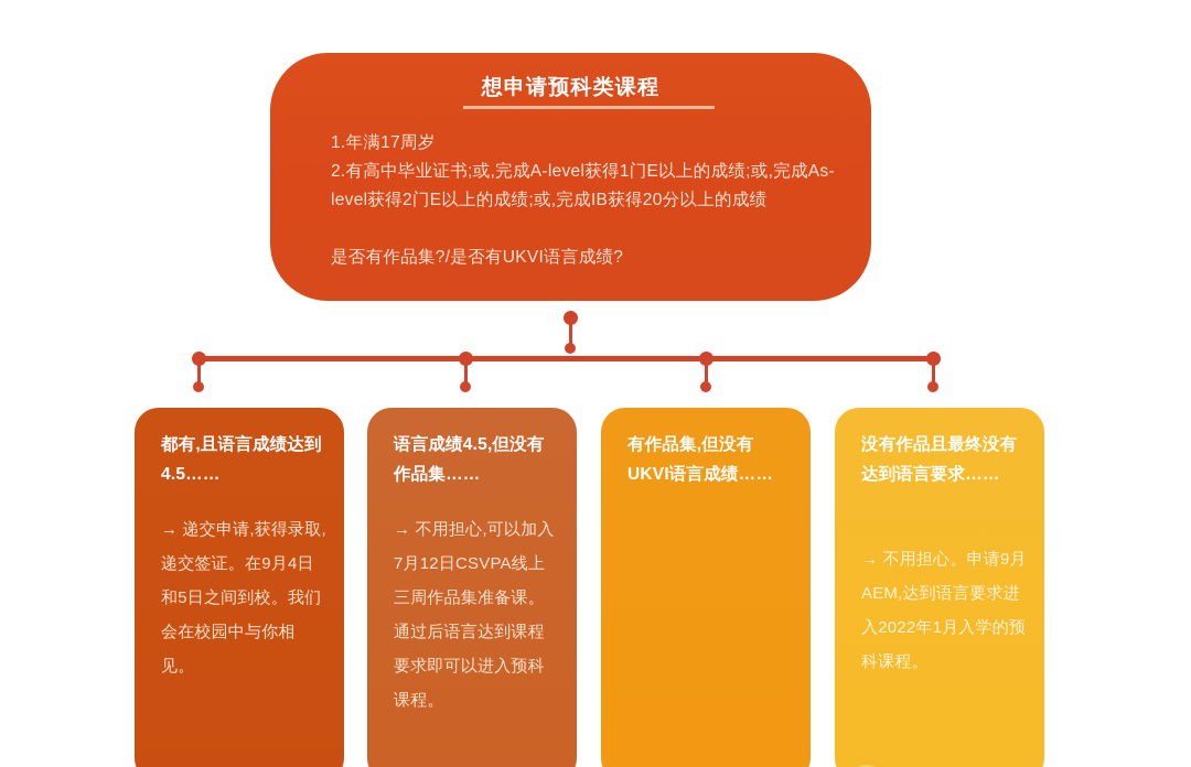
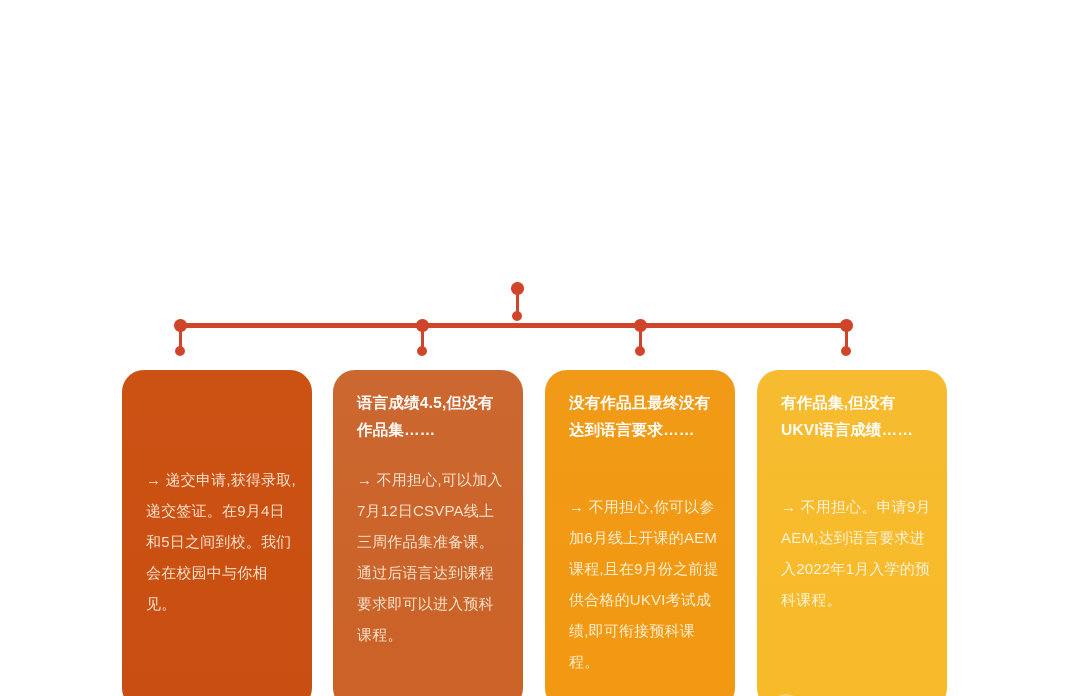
- 想申请预科类课程
- 1.年满17周岁
- 2.有高中毕业证书;或,完成A-level获得1门E以上的成绩;或,完成As-level获得2门E以上的成绩;或,完成IB获得20分以上的成绩
- 是否有作品集?/是否有UKVI语言成绩?
- 都有,且语言成绩达到4.5……
  → 递交申请,获得录取,递交签证。在9月4日和5日之间到校。我们会在校园中与你相见。
  语言成绩4.5,但没有作品集……
  → 不用担心,可以加入7月12日CSVPA线上三周作品集准备课。通过后语言达到课程要求即可以进入预科课程。
- 有作品集,但没有UKVI语言成绩……
+ 没有作品且最终没有达到语言要求……
+ → 不用担心,你可以参加6月线上开课的AEM课程,且在9月份之前提供合格的UKVI考试成绩,即可衔接预科课程。
- 没有作品且最终没有达到语言要求……
+ 有作品集,但没有UKVI语言成绩……
  → 不用担心。申请9月AEM,达到语言要求进入2022年1月入学的预科课程。
